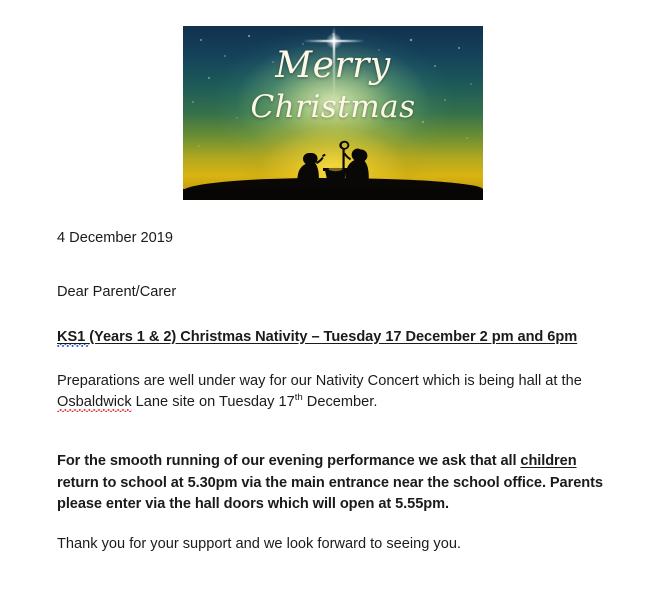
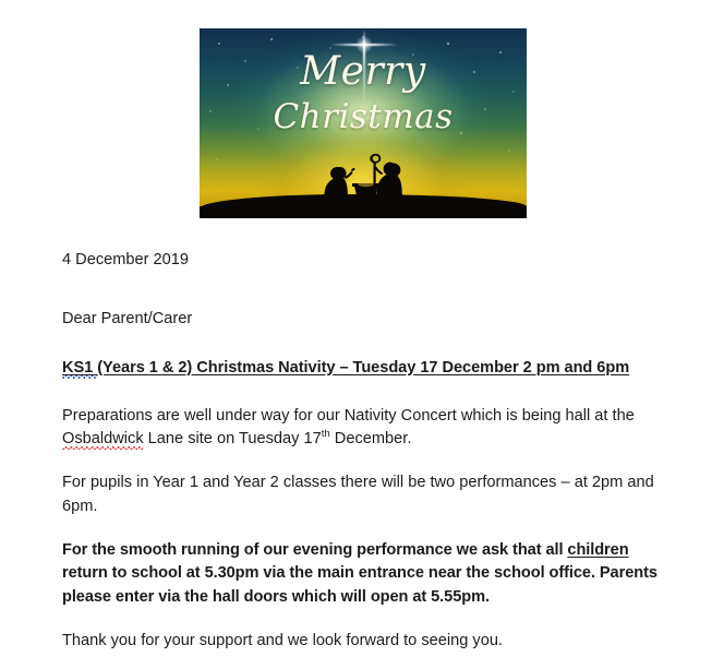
  Merry
  Christmas
  4 December 2019
  Dear Parent/Carer
  KS1 (Years 1 & 2) Christmas Nativity – Tuesday 17 December 2 pm and 6pm
  Preparations are well under way for our Nativity Concert which is being hall at the Osbaldwick Lane site on Tuesday 17th December.
+ For pupils in Year 1 and Year 2 classes there will be two performances – at 2pm and 6pm.
  For the smooth running of our evening performance we ask that all children return to school at 5.30pm via the main entrance near the school office. Parents please enter via the hall doors which will open at 5.55pm.
  Thank you for your support and we look forward to seeing you.
